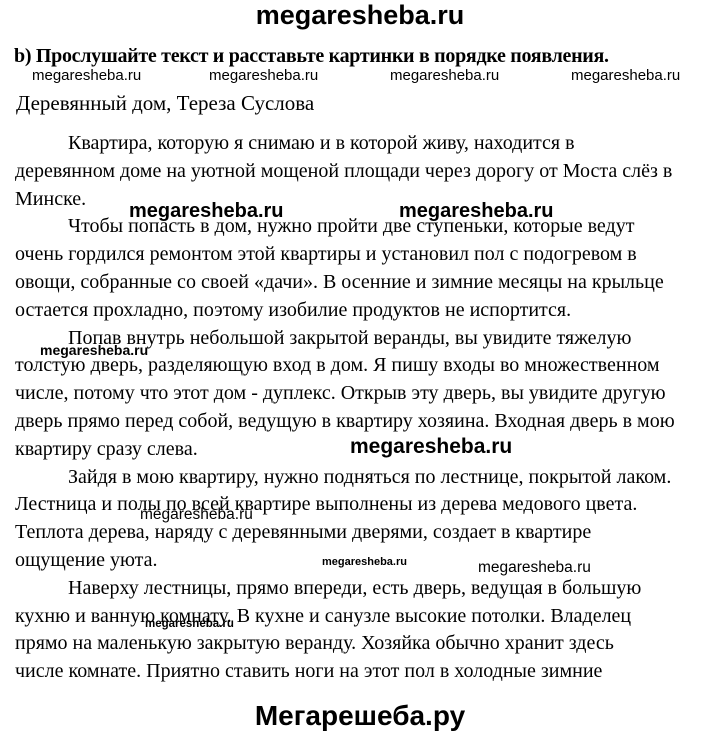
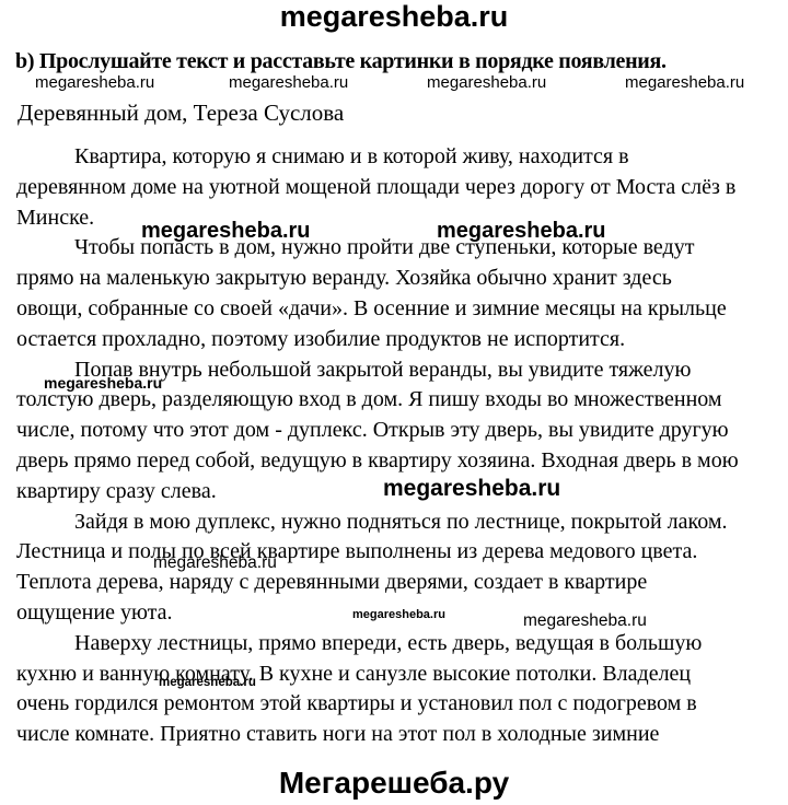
  megaresheba.ru
  b) Прослушайте текст и расставьте картинки в порядке появления.
  megaresheba.ru
  megaresheba.ru
  megaresheba.ru
  megaresheba.ru
  Деревянный дом, Тереза Суслова
  Квартира, которую я снимаю и в которой живу, находится в
  деревянном доме на уютной мощеной площади через дорогу от Моста слёз в
  Минске.
  Чтобы попасть в дом, нужно пройти две ступеньки, которые ведут
- очень гордился ремонтом этой квартиры и установил пол с подогревом в
+ прямо на маленькую закрытую веранду. Хозяйка обычно хранит здесь
  овощи, собранные со своей «дачи». В осенние и зимние месяцы на крыльце
  остается прохладно, поэтому изобилие продуктов не испортится.
  Попав внутрь небольшой закрытой веранды, вы увидите тяжелую
  толстую дверь, разделяющую вход в дом. Я пишу входы во множественном
  числе, потому что этот дом - дуплекс. Открыв эту дверь, вы увидите другую
  дверь прямо перед собой, ведущую в квартиру хозяина. Входная дверь в мою
  квартиру сразу слева.
- Зайдя в мою квартиру, нужно подняться по лестнице, покрытой лаком.
+ Зайдя в мою дуплекс, нужно подняться по лестнице, покрытой лаком.
  Лестница и полы по всей квартире выполнены из дерева медового цвета.
  Теплота дерева, наряду с деревянными дверями, создает в квартире
  ощущение уюта.
  Наверху лестницы, прямо впереди, есть дверь, ведущая в большую
  кухню и ванную комнату. В кухне и санузле высокие потолки. Владелец
- прямо на маленькую закрытую веранду. Хозяйка обычно хранит здесь
+ очень гордился ремонтом этой квартиры и установил пол с подогревом в
  числе комнате. Приятно ставить ноги на этот пол в холодные зимние
  megaresheba.ru
  megaresheba.ru
  megaresheba.ru
  megaresheba.ru
  megaresheba.ru
  megaresheba.ru
  megaresheba.ru
  megaresheba.ru
  Мегарешеба.ру
